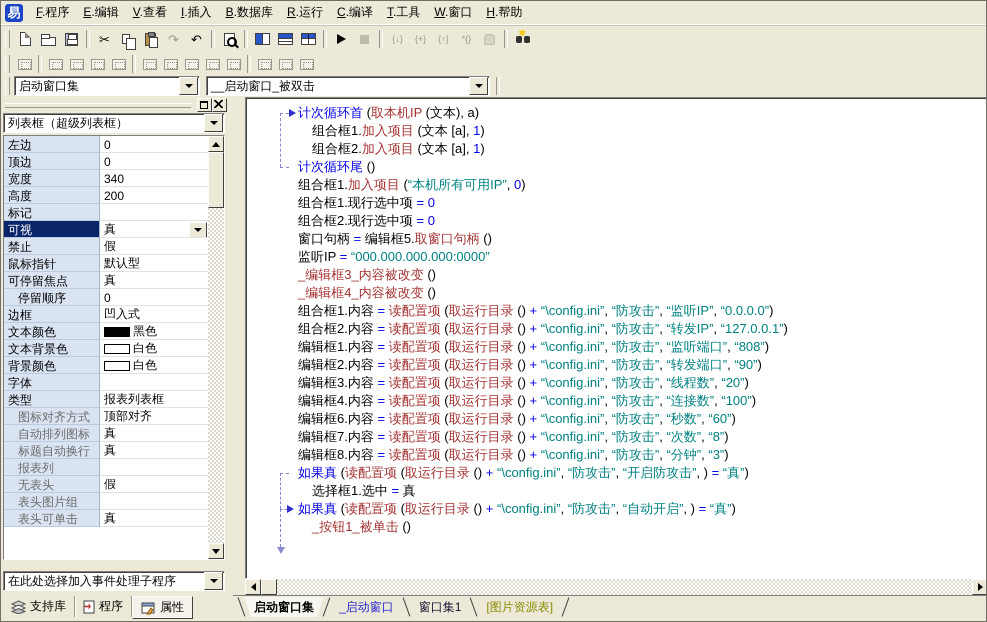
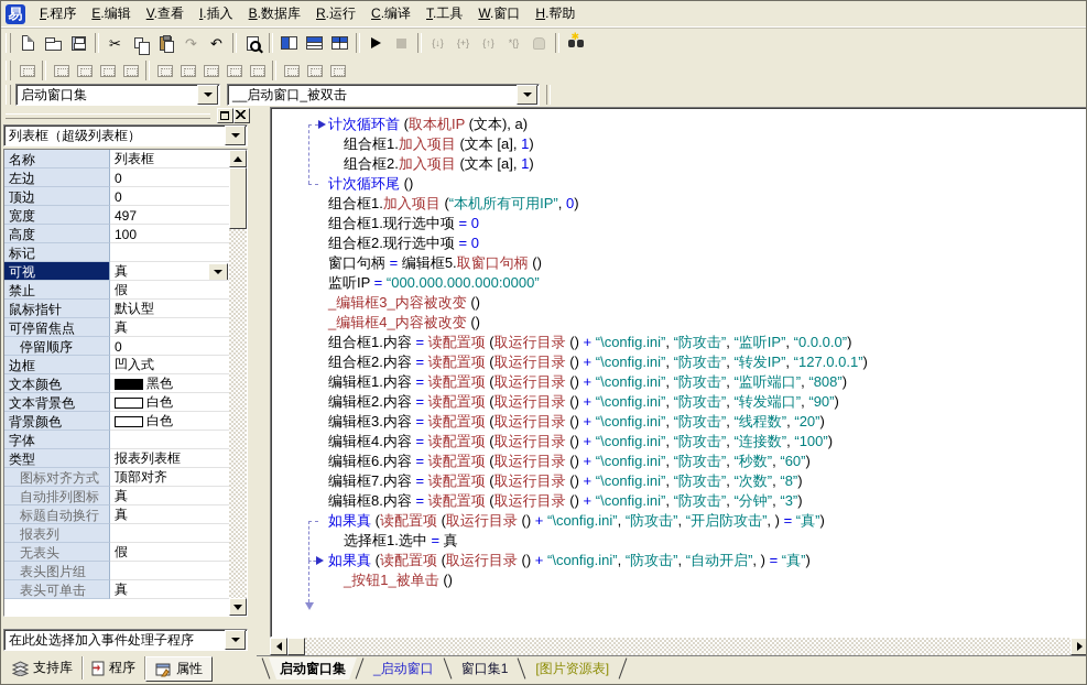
  易
  F.程序
  E.编辑
  V.查看
  I.插入
  B.数据库
  R.运行
  C.编译
  T.工具
  W.窗口
  H.帮助
  ✂
  ↷
  ↶
  {↓}
  {+}
  {↑}
  *{}
  启动窗口集
  __启动窗口_被双击
  列表框（超级列表框）
+ 名称
+ 列表框
  左边
  0
  顶边
  0
  宽度
- 340
+ 497
  高度
- 200
+ 100
  标记
  可视
  真
  禁止
  假
  鼠标指针
  默认型
  可停留焦点
  真
  停留顺序
  0
  边框
  凹入式
  文本颜色
  黑色
  文本背景色
  白色
  背景颜色
  白色
  字体
  类型
  报表列表框
  图标对齐方式
  顶部对齐
  自动排列图标
  真
  标题自动换行
  真
  报表列
  无表头
  假
  表头图片组
  表头可单击
  真
  在此处选择加入事件处理子程序
  支持库
  程序
  属性
  计次循环首 (取本机IP (文本), a)
  组合框1.加入项目 (文本 [a], 1)
  组合框2.加入项目 (文本 [a], 1)
  计次循环尾 ()
  组合框1.加入项目 (“本机所有可用IP”, 0)
  组合框1.现行选中项 = 0
  组合框2.现行选中项 = 0
  窗口句柄 = 编辑框5.取窗口句柄 ()
  监听IP = “000.000.000.000:0000”
  _编辑框3_内容被改变 ()
  _编辑框4_内容被改变 ()
  组合框1.内容 = 读配置项 (取运行目录 () + “\config.ini”, “防攻击”, “监听IP”, “0.0.0.0”)
  组合框2.内容 = 读配置项 (取运行目录 () + “\config.ini”, “防攻击”, “转发IP”, “127.0.0.1”)
  编辑框1.内容 = 读配置项 (取运行目录 () + “\config.ini”, “防攻击”, “监听端口”, “808”)
  编辑框2.内容 = 读配置项 (取运行目录 () + “\config.ini”, “防攻击”, “转发端口”, “90”)
  编辑框3.内容 = 读配置项 (取运行目录 () + “\config.ini”, “防攻击”, “线程数”, “20”)
  编辑框4.内容 = 读配置项 (取运行目录 () + “\config.ini”, “防攻击”, “连接数”, “100”)
  编辑框6.内容 = 读配置项 (取运行目录 () + “\config.ini”, “防攻击”, “秒数”, “60”)
  编辑框7.内容 = 读配置项 (取运行目录 () + “\config.ini”, “防攻击”, “次数”, “8”)
  编辑框8.内容 = 读配置项 (取运行目录 () + “\config.ini”, “防攻击”, “分钟”, “3”)
  如果真 (读配置项 (取运行目录 () + “\config.ini”, “防攻击”, “开启防攻击”, ) = “真”)
  选择框1.选中 = 真
  如果真 (读配置项 (取运行目录 () + “\config.ini”, “防攻击”, “自动开启”, ) = “真”)
  _按钮1_被单击 ()
  启动窗口集
  _启动窗口
  窗口集1
  [图片资源表]
